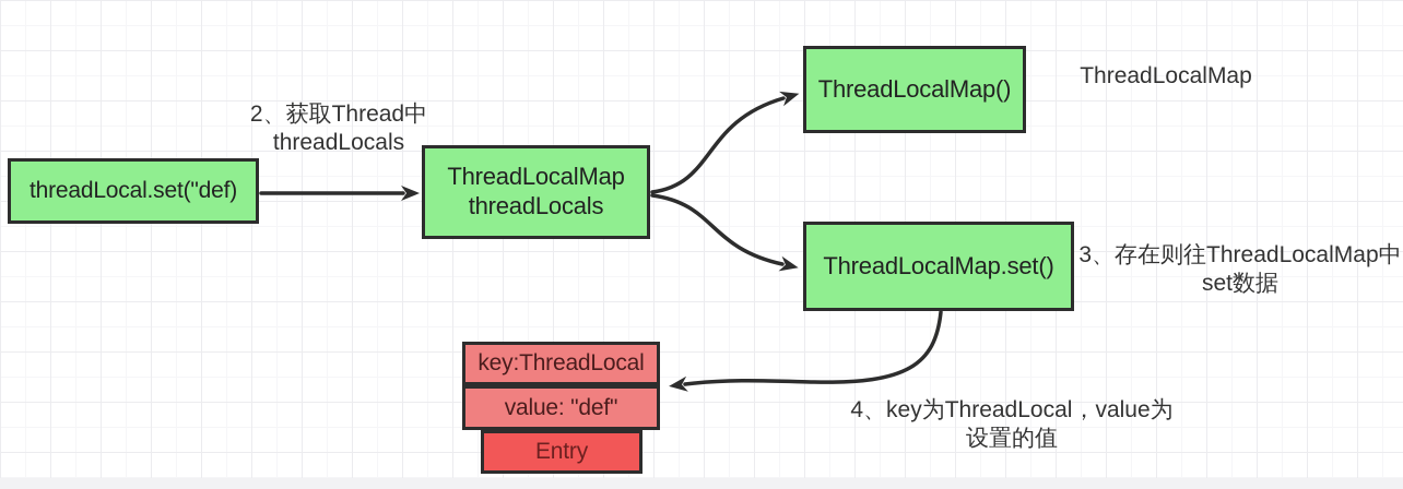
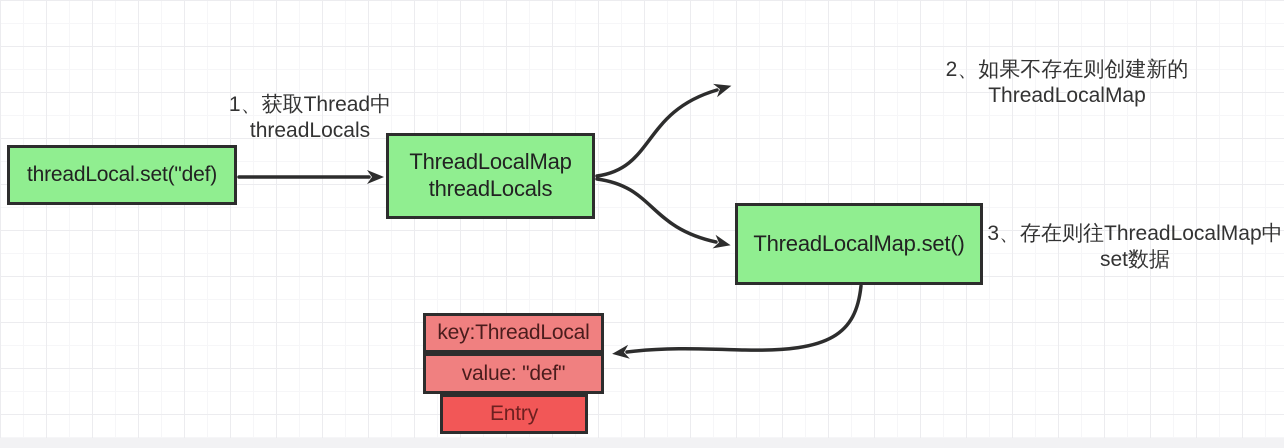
  threadLocal.set("def)
  ThreadLocalMap
  threadLocals
- ThreadLocalMap()
  ThreadLocalMap.set()
  key:ThreadLocal
  value: "def"
  Entry
- 2、获取Thread中
+ 1、获取Thread中
  threadLocals
+ 2、如果不存在则创建新的
  ThreadLocalMap
  3、存在则往ThreadLocalMap中
  set数据
- 4、key为ThreadLocal，value为
- 设置的值
